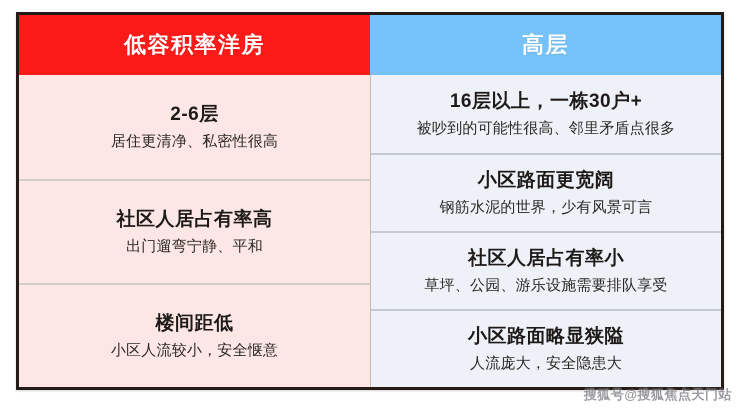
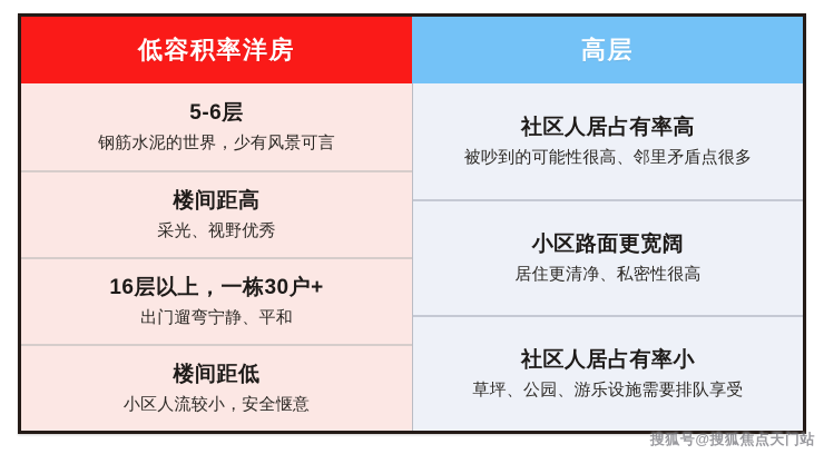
  低容积率洋房
  高层
- 2-6层
+ 5-6层
- 居住更清净、私密性很高
+ 钢筋水泥的世界，少有风景可言
+ 楼间距高
+ 采光、视野优秀
- 社区人居占有率高
+ 16层以上，一栋30户+
  出门遛弯宁静、平和
  楼间距低
  小区人流较小，安全惬意
- 16层以上，一栋30户+
+ 社区人居占有率高
  被吵到的可能性很高、邻里矛盾点很多
  小区路面更宽阔
- 钢筋水泥的世界，少有风景可言
+ 居住更清净、私密性很高
  社区人居占有率小
  草坪、公园、游乐设施需要排队享受
- 小区路面略显狭隘
- 人流庞大，安全隐患大
  搜狐号@搜狐焦点天门站
